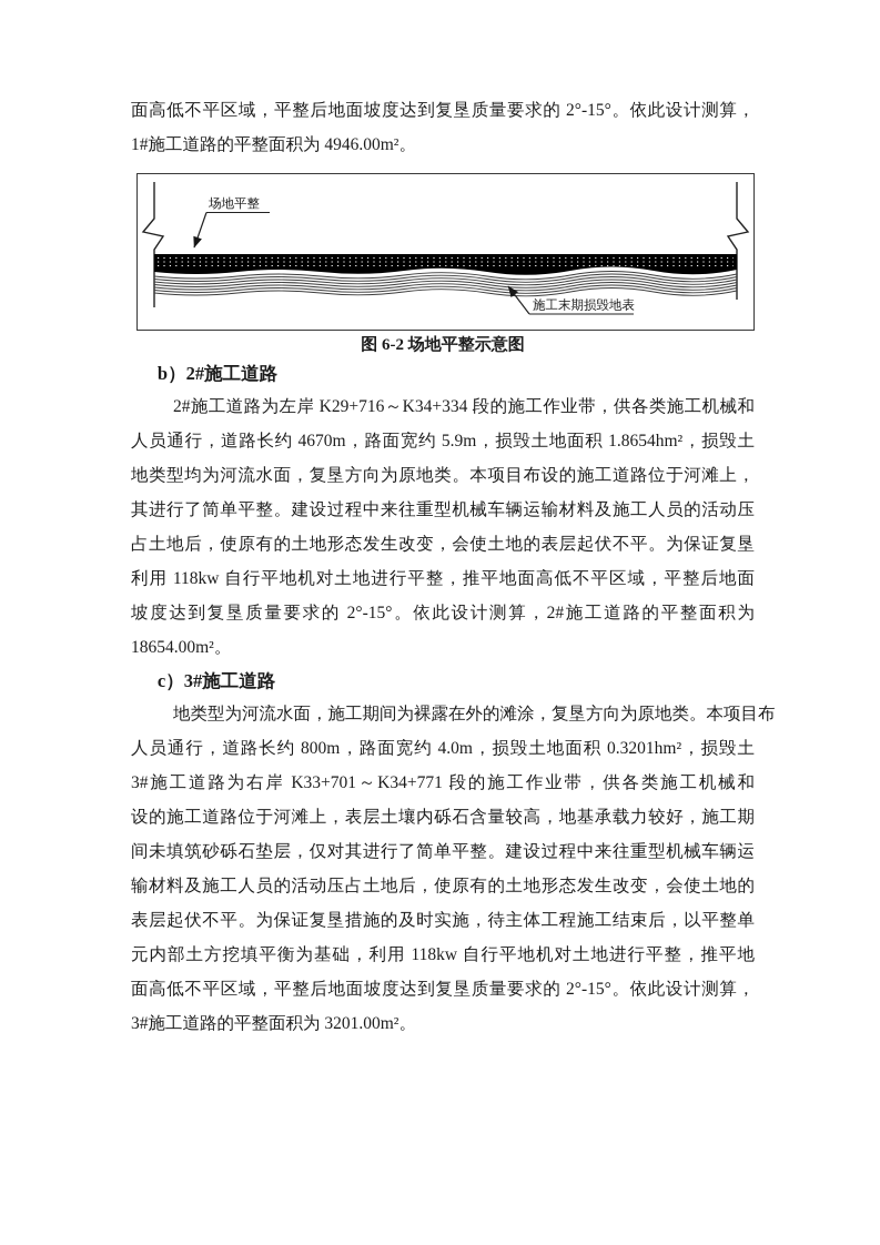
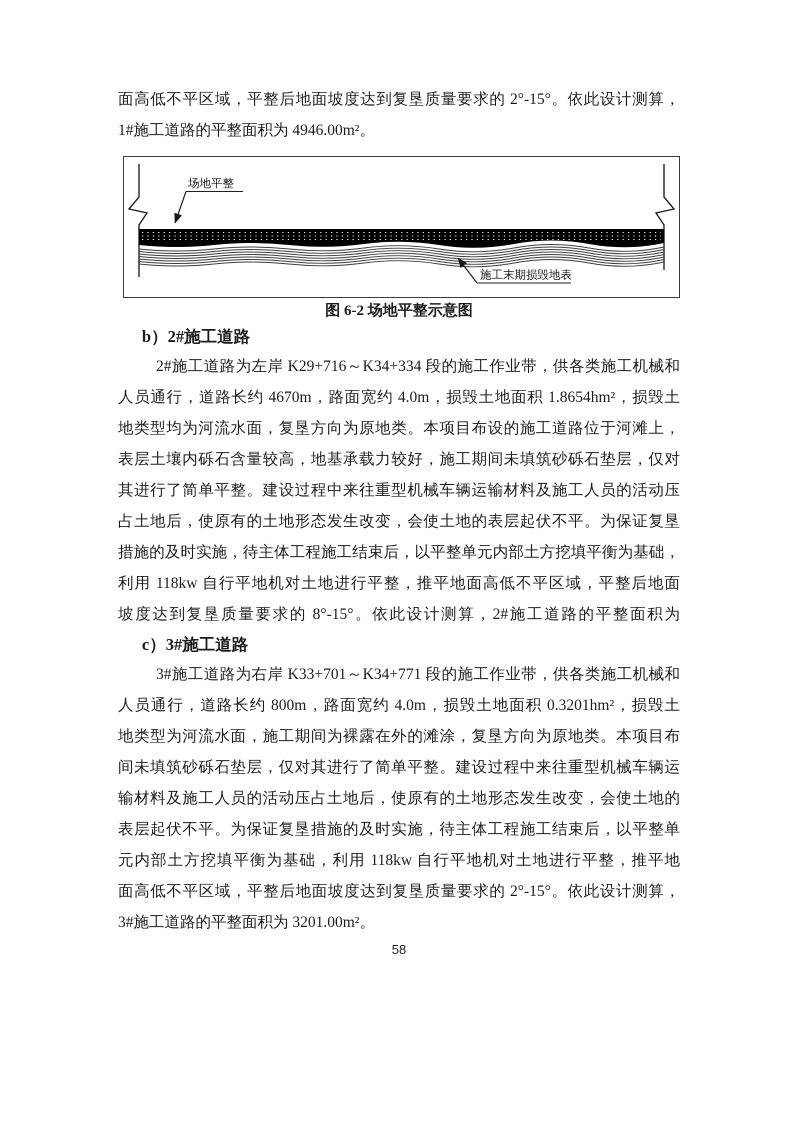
  面高低不平区域，平整后地面坡度达到复垦质量要求的 2°-15°。依此设计测算，
  1#施工道路的平整面积为 4946.00m²。
  场地平整
  施工末期损毁地表
  图 6-2 场地平整示意图
  b）2#施工道路
  2#施工道路为左岸 K29+716～K34+334 段的施工作业带，供各类施工机械和
- 人员通行，道路长约 4670m，路面宽约 5.9m，损毁土地面积 1.8654hm²，损毁土
+ 人员通行，道路长约 4670m，路面宽约 4.0m，损毁土地面积 1.8654hm²，损毁土
  地类型均为河流水面，复垦方向为原地类。本项目布设的施工道路位于河滩上，
+ 表层土壤内砾石含量较高，地基承载力较好，施工期间未填筑砂砾石垫层，仅对
  其进行了简单平整。建设过程中来往重型机械车辆运输材料及施工人员的活动压
  占土地后，使原有的土地形态发生改变，会使土地的表层起伏不平。为保证复垦
+ 措施的及时实施，待主体工程施工结束后，以平整单元内部土方挖填平衡为基础，
  利用 118kw 自行平地机对土地进行平整，推平地面高低不平区域，平整后地面
- 坡度达到复垦质量要求的 2°-15°。依此设计测算，2#施工道路的平整面积为
+ 坡度达到复垦质量要求的 8°-15°。依此设计测算，2#施工道路的平整面积为
- 18654.00m²。
  c）3#施工道路
- 地类型为河流水面，施工期间为裸露在外的滩涂，复垦方向为原地类。本项目布
+ 3#施工道路为右岸 K33+701～K34+771 段的施工作业带，供各类施工机械和
  人员通行，道路长约 800m，路面宽约 4.0m，损毁土地面积 0.3201hm²，损毁土
- 3#施工道路为右岸 K33+701～K34+771 段的施工作业带，供各类施工机械和
+ 地类型为河流水面，施工期间为裸露在外的滩涂，复垦方向为原地类。本项目布
- 设的施工道路位于河滩上，表层土壤内砾石含量较高，地基承载力较好，施工期
  间未填筑砂砾石垫层，仅对其进行了简单平整。建设过程中来往重型机械车辆运
  输材料及施工人员的活动压占土地后，使原有的土地形态发生改变，会使土地的
  表层起伏不平。为保证复垦措施的及时实施，待主体工程施工结束后，以平整单
  元内部土方挖填平衡为基础，利用 118kw 自行平地机对土地进行平整，推平地
  面高低不平区域，平整后地面坡度达到复垦质量要求的 2°-15°。依此设计测算，
  3#施工道路的平整面积为 3201.00m²。
+ 58
